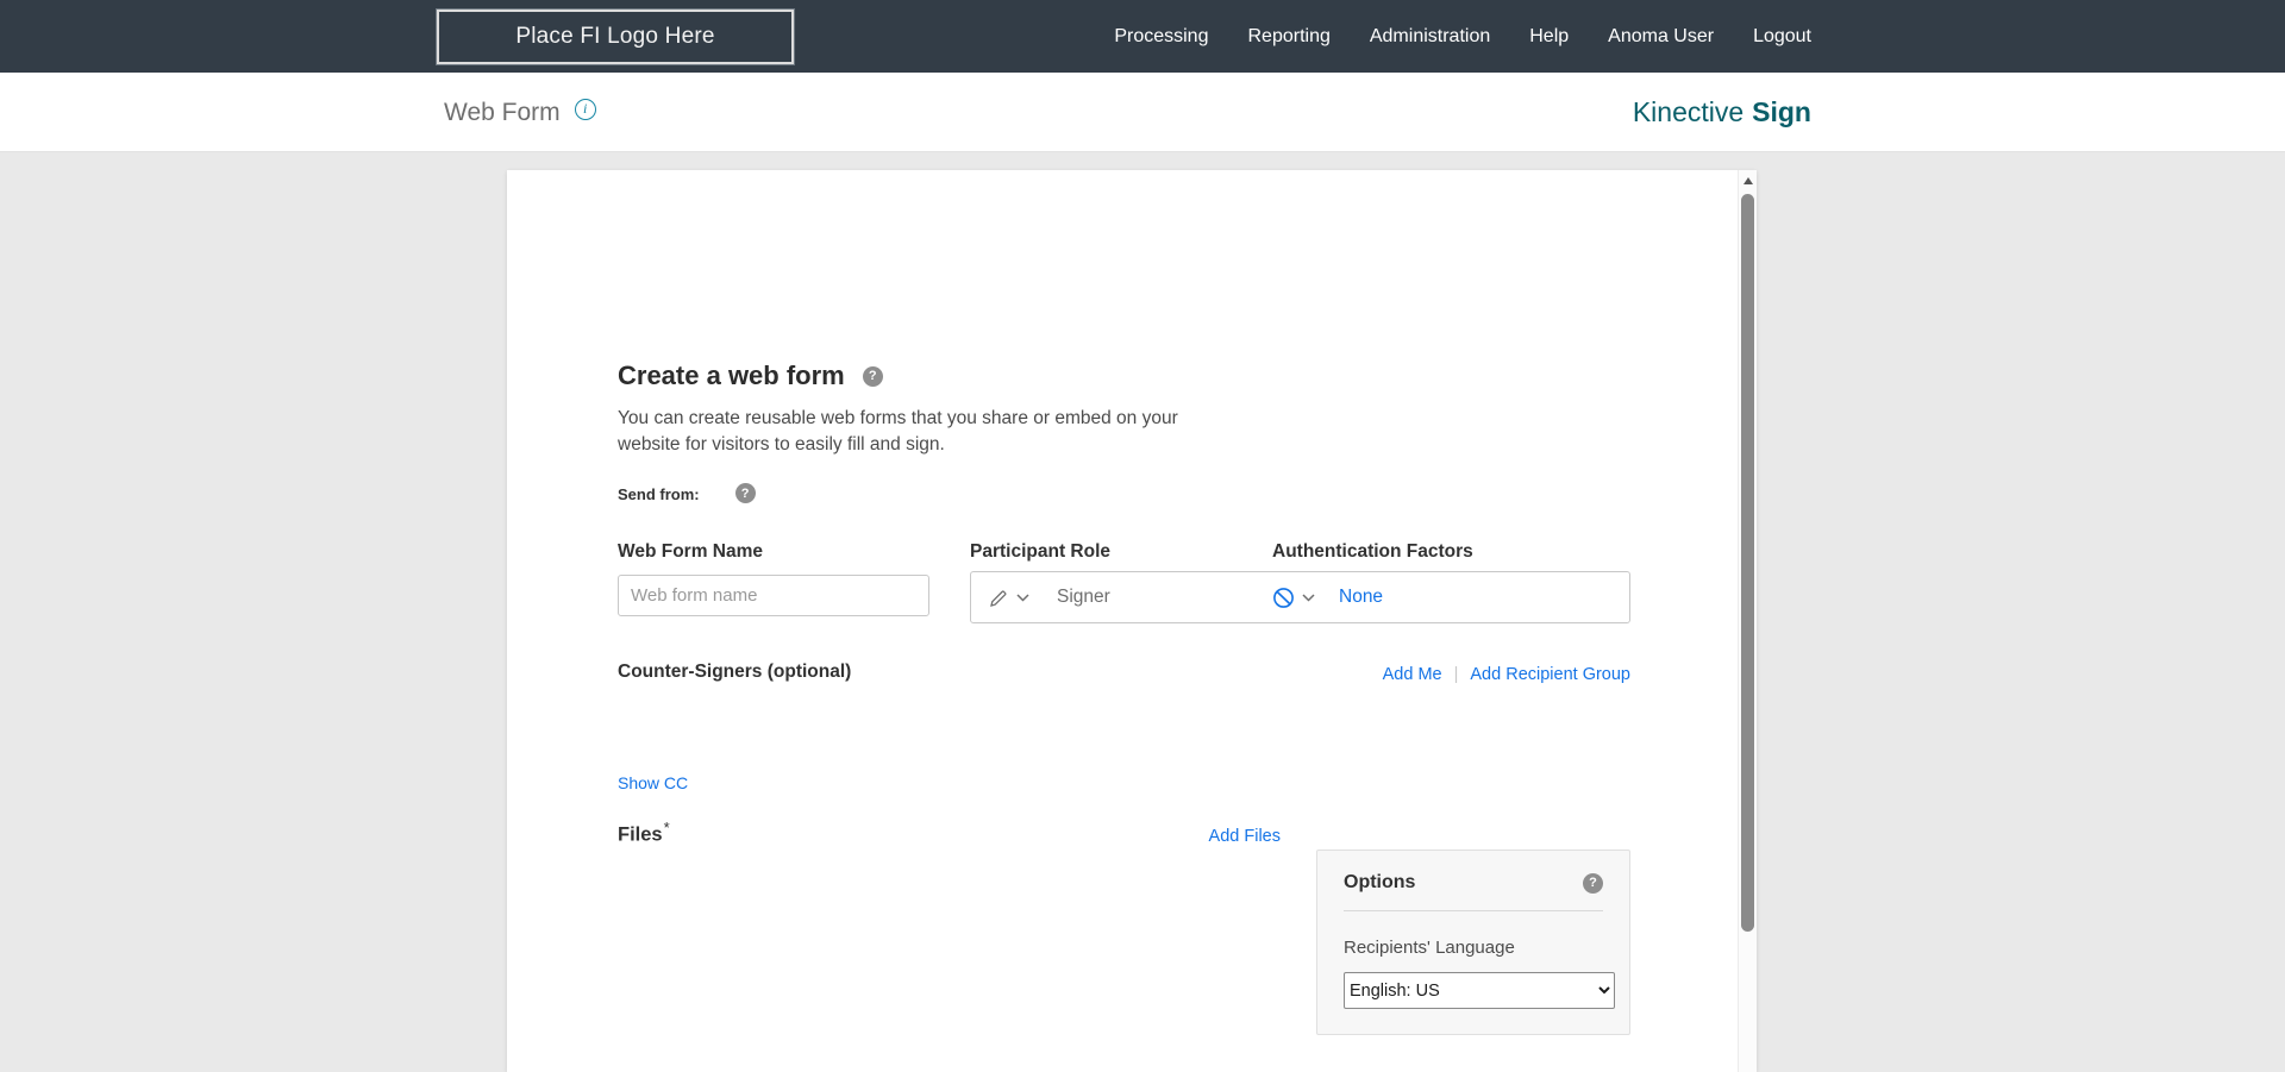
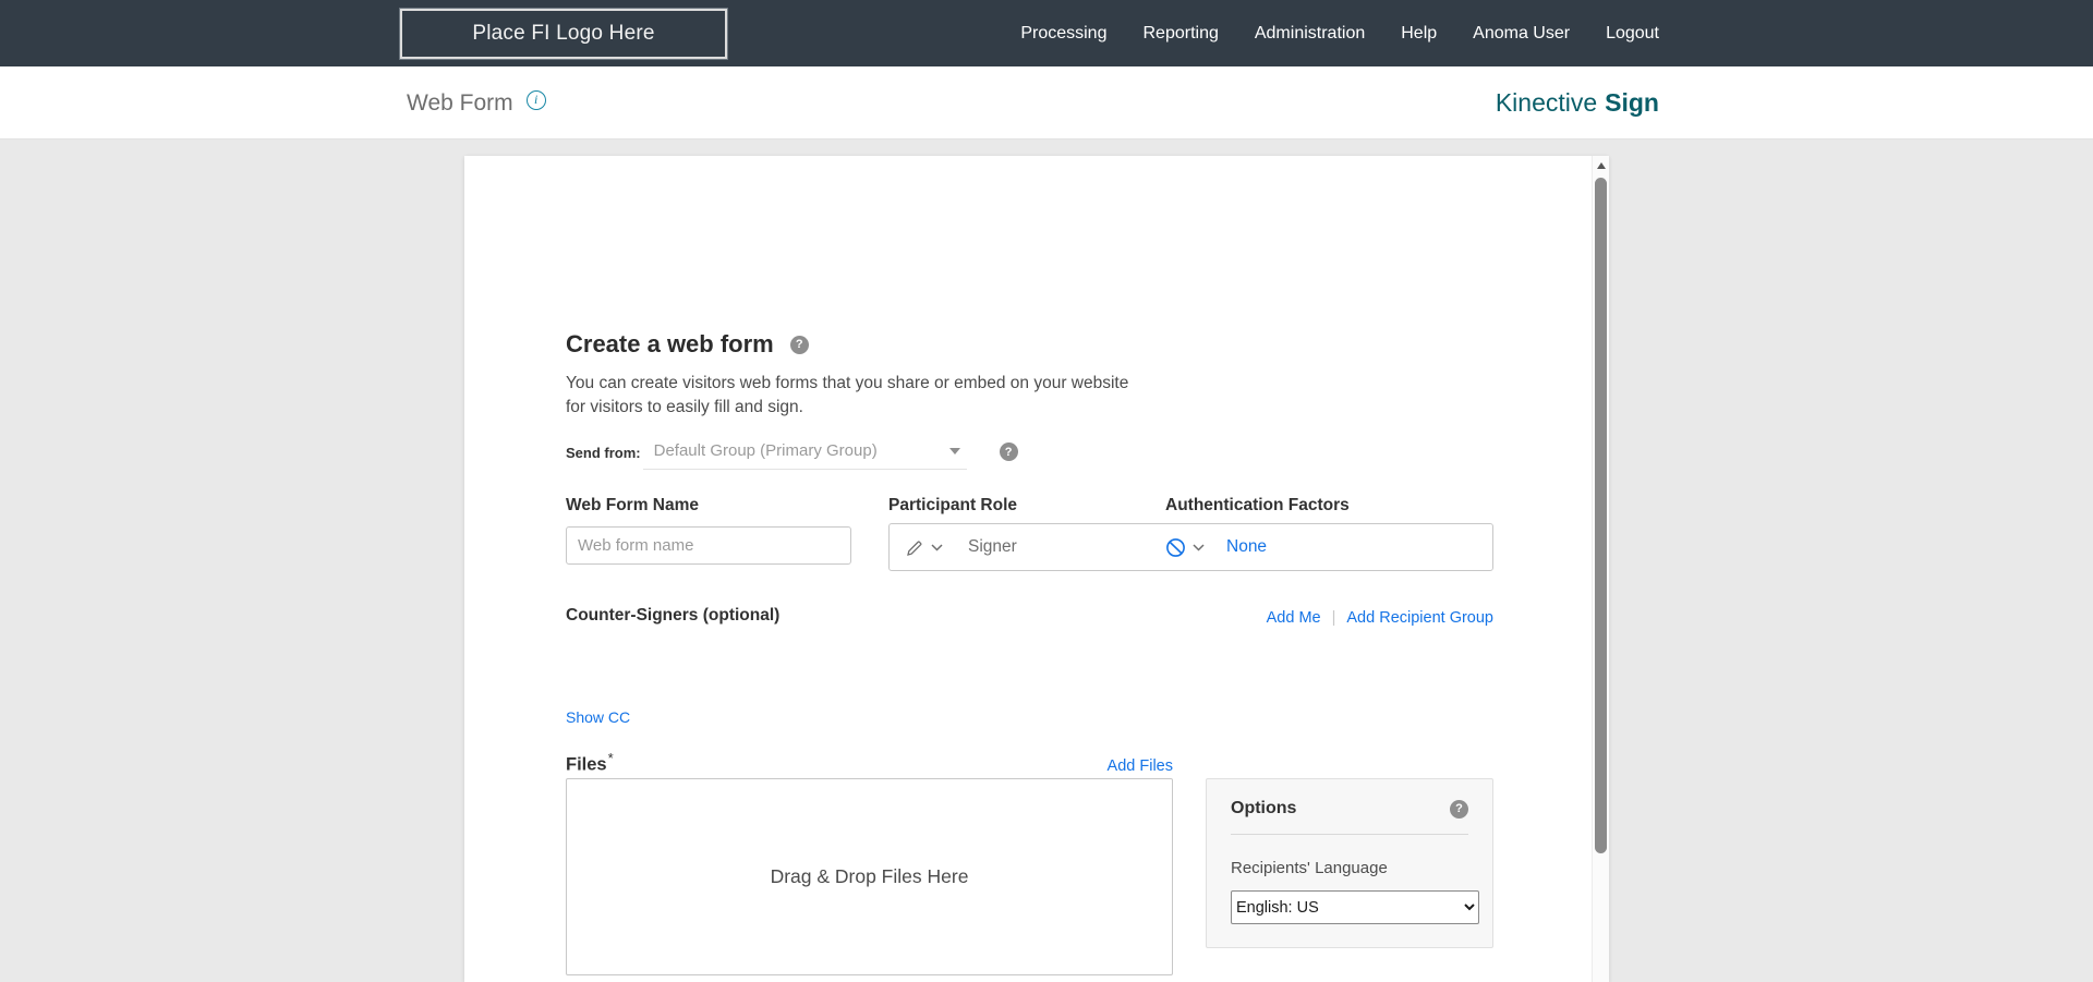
  Place FI Logo Here
  Processing
  Reporting
  Administration
  Help
  Anoma User
  Logout
  Web Form
  i
  Kinective
  Sign
  Create a web form
  ?
- You can create reusable web forms that you share or embed on your website for visitors to easily fill and sign.
+ You can create visitors web forms that you share or embed on your website for visitors to easily fill and sign.
  Send from:
+ Default Group (Primary Group)
  ?
  Web Form Name
  Participant Role
  Authentication Factors
  Web form name
  Signer
  None
  Counter-Signers (optional)
  Add Me
  |
  Add Recipient Group
  Show CC
  Files*
  Add Files
+ Drag & Drop Files Here
  Options
  ?
  Recipients' Language
  English: US
